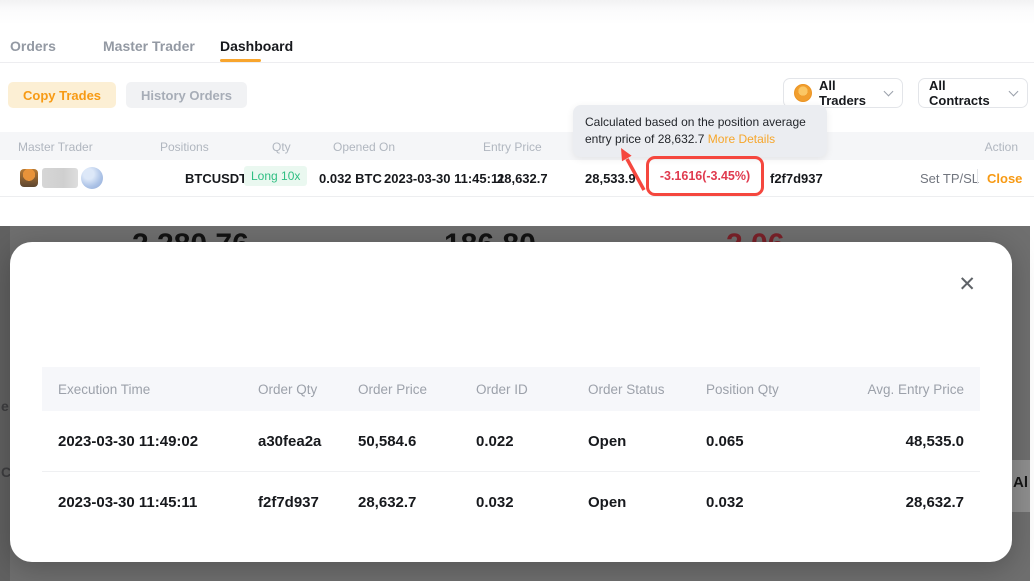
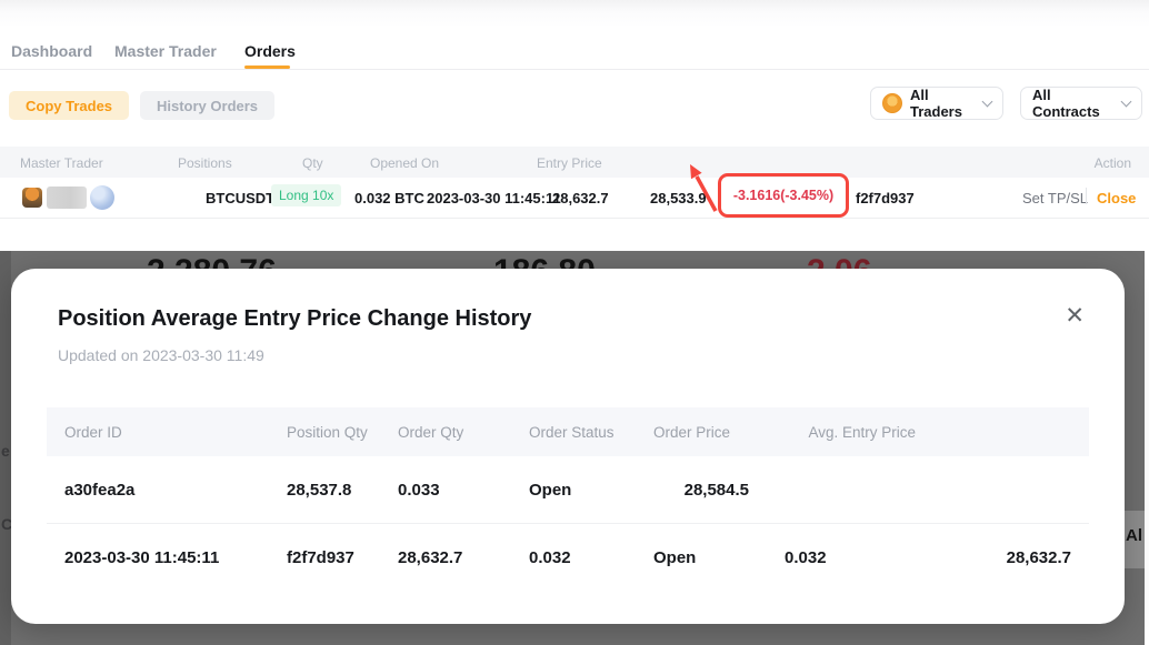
- Orders
+ Dashboard
  Master Trader
- Dashboard
+ Orders
  Copy Trades
  History Orders
  All Traders
  All Contracts
  Master Trader
  Positions
  Qty
  Opened On
  Entry Price
  Action
  BTCUSD
  Long 10x
  0.032 BTC
  2023-03-30 11:45:11
  28,632.7
  28,533.9
  f2f7d937
  Set TP/SL
  Close
- Calculated based on the position average entry price of 28,632.7 More Details
  -3.1616(-3.45%)
  e
  C
  Al
+ Position Average Entry Price Change History
+ Updated on 2023-03-30 11:49
  ✕
- Execution Time
- Order Qty
+ Order ID
- Order Price
+ Position Qty
- Order ID
+ Order Qty
  Order Status
- Position Qty
+ Order Price
  Avg. Entry Price
- 2023-03-30 11:49:02
  a30fea2a
- 50,584.6
+ 28,537.8
- 0.022
+ 0.033
  Open
- 0.065
- 48,535.0
+ 28,584.5
  2023-03-30 11:45:11
  f2f7d937
  28,632.7
  0.032
  Open
  0.032
  28,632.7
